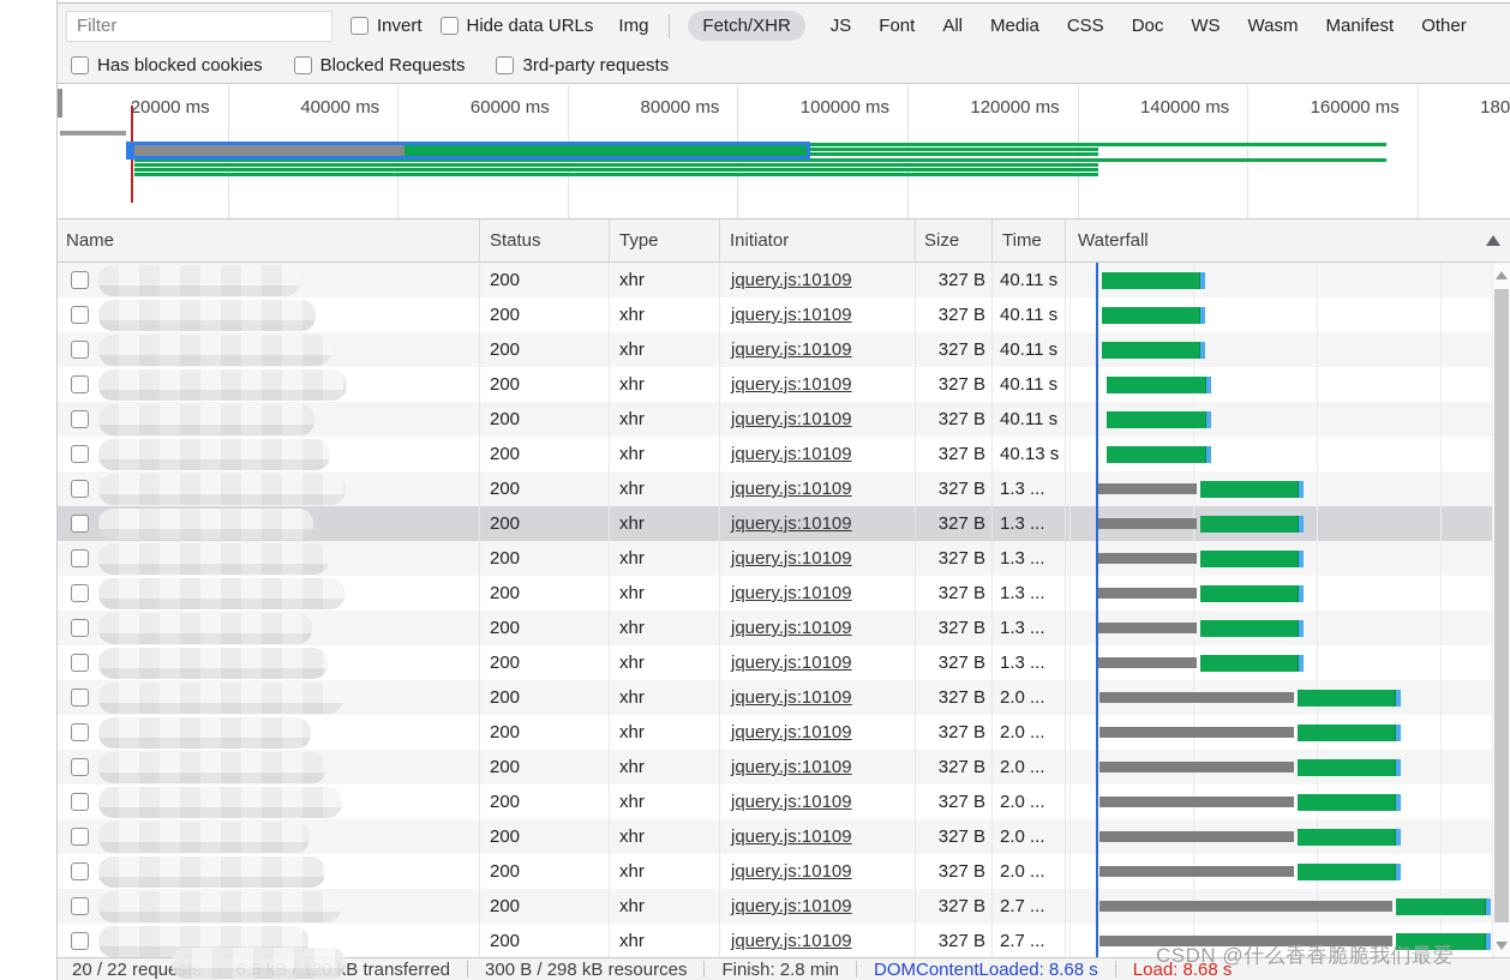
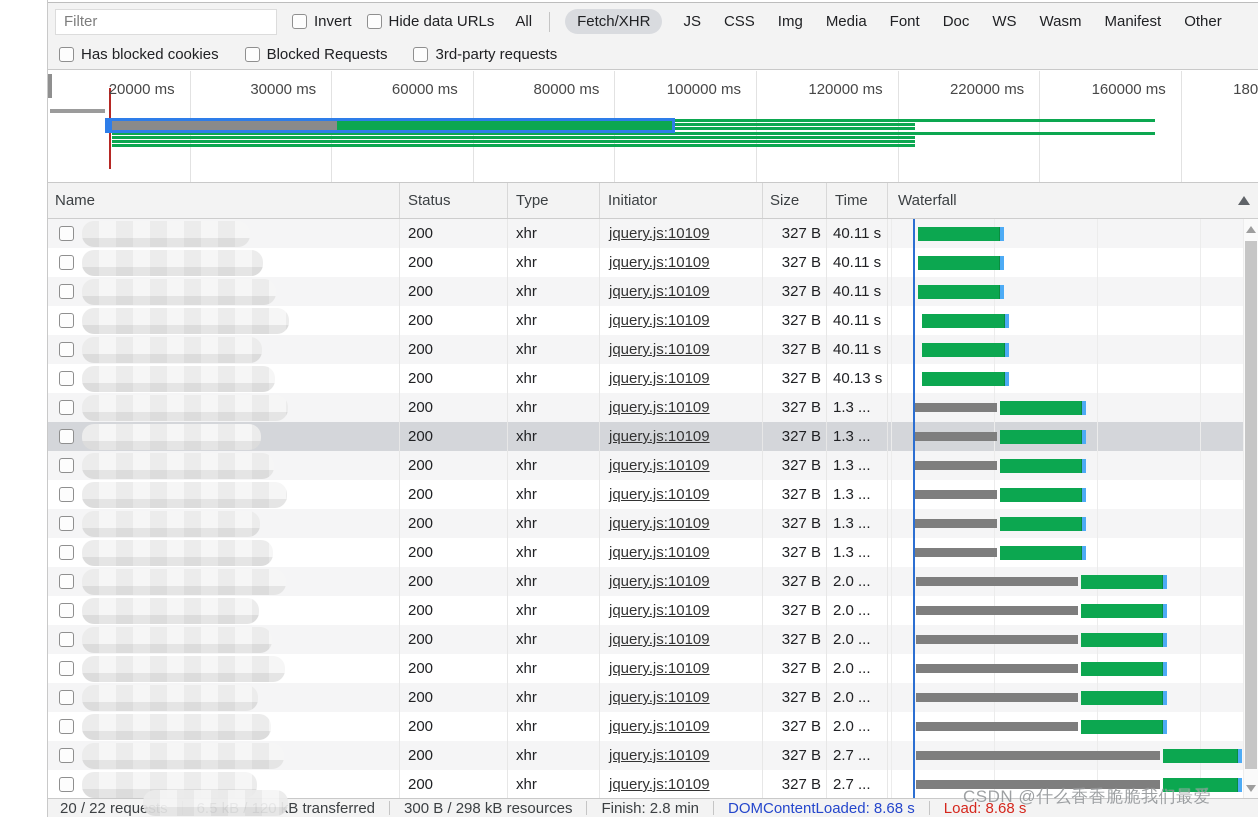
  Filter
  Invert
  Hide data URLs
- Img
+ All
  Fetch/XHR
  JS
- Font
+ CSS
- All
+ Img
  Media
- CSS
+ Font
  Doc
  WS
  Wasm
  Manifest
  Other
  Has blocked cookies
  Blocked Requests
  3rd-party requests
  20000 ms
- 40000 ms
+ 30000 ms
  60000 ms
  80000 ms
  100000 ms
  120000 ms
- 140000 ms
+ 220000 ms
  160000 ms
  Name
  Status
  Type
  Initiator
  Size
  Time
  Waterfall
  200
  xhr
  jquery.js:10109
  327 B
  40.11 s
  200
  xhr
  jquery.js:10109
  327 B
  40.11 s
  200
  xhr
  jquery.js:10109
  327 B
  40.11 s
  200
  xhr
  jquery.js:10109
  327 B
  40.11 s
  200
  xhr
  jquery.js:10109
  327 B
  40.11 s
  200
  xhr
  jquery.js:10109
  327 B
  40.13 s
  200
  xhr
  jquery.js:10109
  327 B
  1.3 ...
  200
  xhr
  jquery.js:10109
  327 B
  1.3 ...
  200
  xhr
  jquery.js:10109
  327 B
  1.3 ...
  200
  xhr
  jquery.js:10109
  327 B
  1.3 ...
  200
  xhr
  jquery.js:10109
  327 B
  1.3 ...
  200
  xhr
  jquery.js:10109
  327 B
  1.3 ...
  200
  xhr
  jquery.js:10109
  327 B
  2.0 ...
  200
  xhr
  jquery.js:10109
  327 B
  2.0 ...
  200
  xhr
  jquery.js:10109
  327 B
  2.0 ...
  200
  xhr
  jquery.js:10109
  327 B
  2.0 ...
  200
  xhr
  jquery.js:10109
  327 B
  2.0 ...
  200
  xhr
  jquery.js:10109
  327 B
  2.0 ...
  200
  xhr
  jquery.js:10109
  327 B
  2.7 ...
  200
  xhr
  jquery.js:10109
  327 B
  2.7 ...
  300 B / 298 kB resources
  Finish: 2.8 min
  DOMContentLoaded: 8.68 s
  Load: 8.68 s
  CSDN @什么香香脆脆我们最爱
